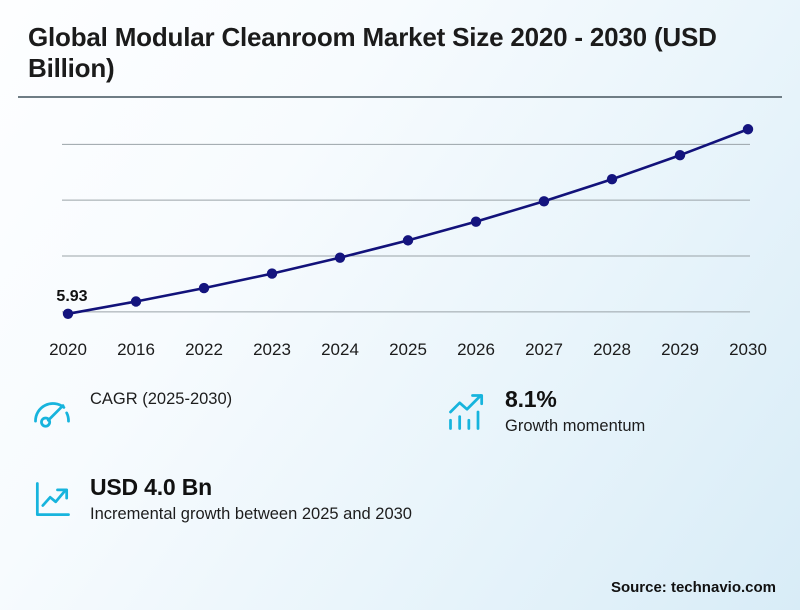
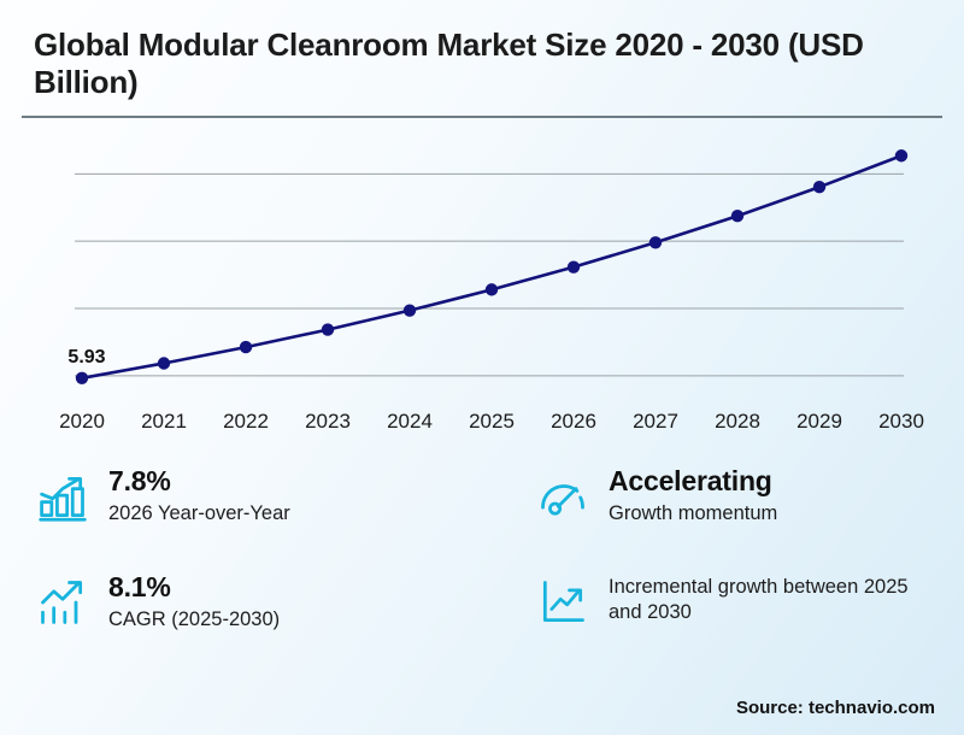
  Global Modular Cleanroom Market Size 2020 - 2030 (USD Billion)
  5.93
  2020
- 2016
+ 2021
  2022
  2023
  2024
  2025
  2026
  2027
  2028
  2029
  2030
+ 7.8%
+ 2026 Year-over-Year
+ Accelerating
- CAGR (2025-2030)
+ Growth momentum
  8.1%
- Growth momentum
+ CAGR (2025-2030)
- USD 4.0 Bn
  Incremental growth between 2025 and 2030
  Source: technavio.com
